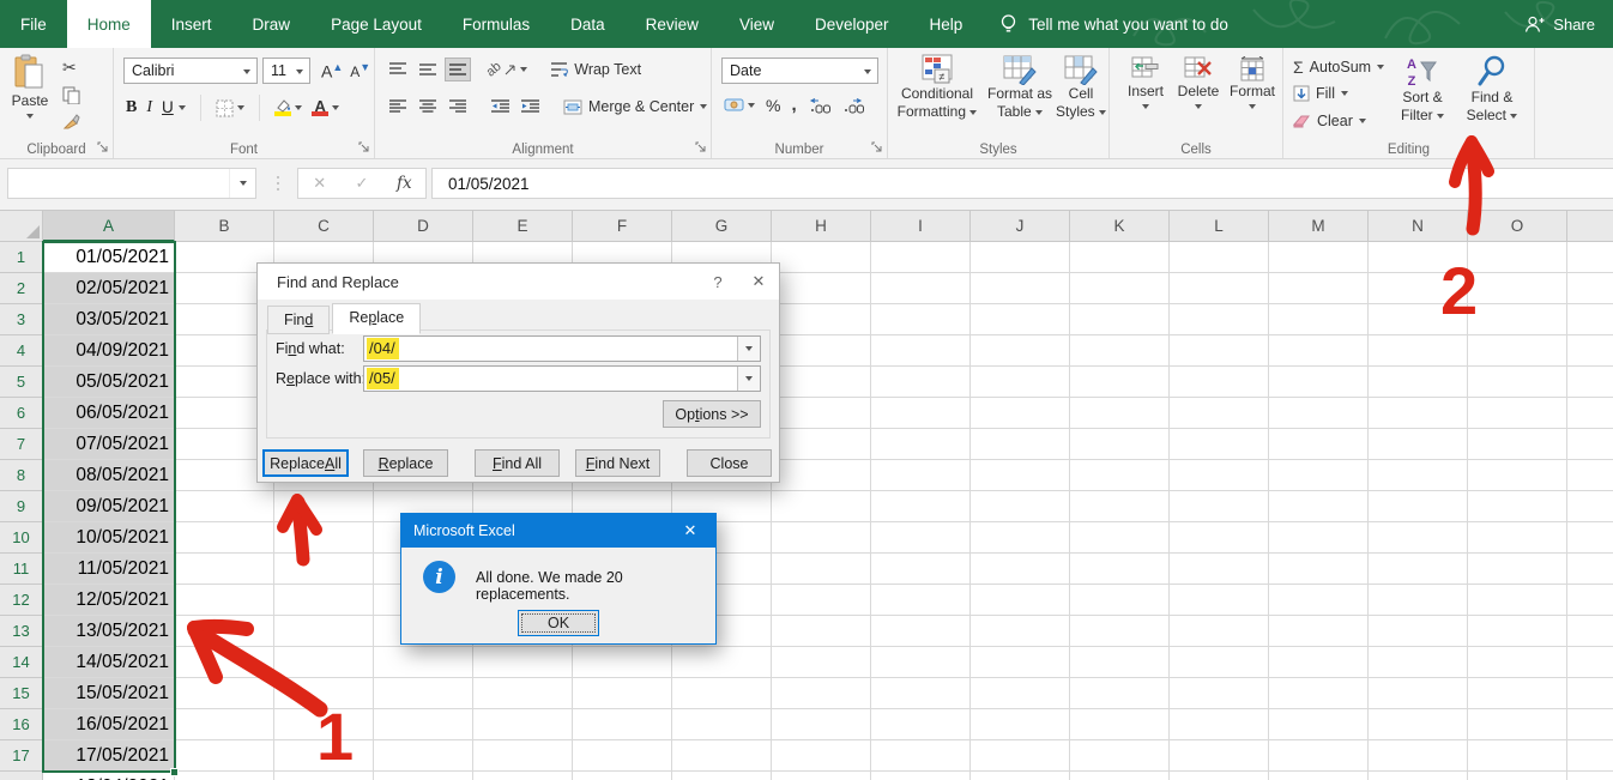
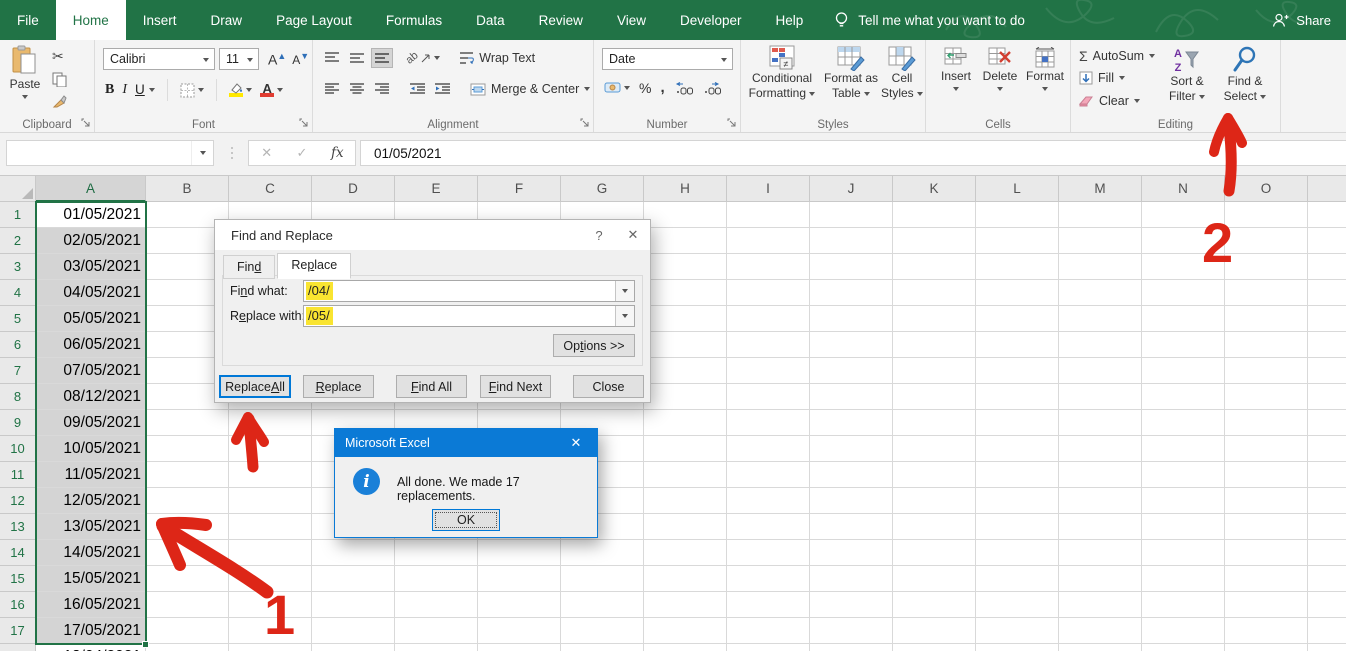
  File
  Home
  Insert
  Draw
  Page Layout
  Formulas
  Data
  Review
  View
  Developer
  Help
  Tell me what you want to do
  Share
  Paste
  ✂
  Clipboard
  Calibri
  11
  A▲
  A▼
  B
  I
  U
  A
  Font
  Wrap Text
  Merge & Center
  Alignment
  Date
  %
  ,
  Number
  ≠
  Conditional
  Formatting
  Format as
  Table
  Cell
  Styles
  Styles
  Insert
  Delete
  Format
  Cells
  Σ
  AutoSum
  Fill
  Clear
  A
  Z
  Sort &
  Filter
  Find &
  Select
  Editing
  ✕
  ✓
  fx
  01/05/2021
  A
  B
  C
  D
  E
  F
  G
  H
  I
  J
  K
  L
  M
  N
  O
  1
  01/05/2021
  2
  02/05/2021
  3
  03/05/2021
  4
- 04/09/2021
+ 04/05/2021
  5
  05/05/2021
  6
  06/05/2021
  7
  07/05/2021
  8
- 08/05/2021
+ 08/12/2021
  9
  09/05/2021
  10
  10/05/2021
  11
  11/05/2021
  12
  12/05/2021
  13
  13/05/2021
  14
  14/05/2021
  15
  15/05/2021
  16
  16/05/2021
  17
  17/05/2021
  Find and Replace
  ?
  ✕
  Find
  Replace
  Find what:
  /04/
  Replace with
  /05/
  Op
  t
  ions >>
  Replace
  A
  ll
  R
  eplace
  F
  ind All
  F
  ind Next
  Close
  Microsoft Excel
  ✕
  i
- All done. We made 20 replacements.
+ All done. We made 17 replacements.
  OK
  1
  2
